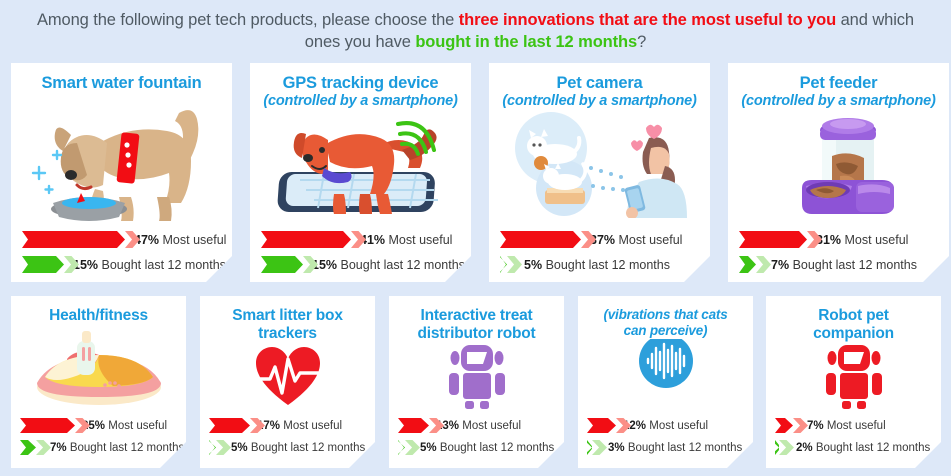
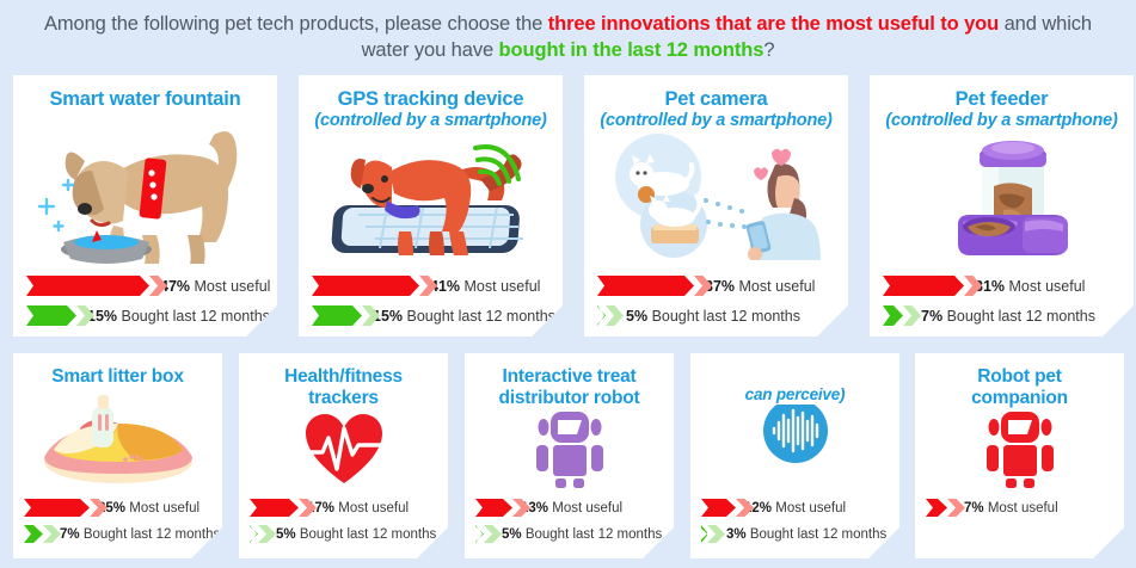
- Among the following pet tech products, please choose the three innovations that are the most useful to you and which ones you have bought in the last 12 months?
+ Among the following pet tech products, please choose the three innovations that are the most useful to you and which water you have bought in the last 12 months?
  Smart water fountain
  7% Most useful
  5% Bought last 12 months
  GPS tracking device
  (controlled by a smartphone)
  1% Most useful
  5% Bought last 12 months
  Pet camera
  (controlled by a smartphone)
  7% Most useful
  5% Bought last 12 months
  Pet feeder
  (controlled by a smartphone)
  1% Most useful
  7% Bought last 12 months
- Health/fitness
+ Smart litter box
  5% Most useful
  7% Bought last 12 month
- Smart litter box
+ Health/fitness
  trackers
  7% Most useful
  5% Bought last 12 months
  Interactive treat
  distributor robot
  3% Most useful
  5% Bought last 12 months
- (vibrations that cats
  can perceive)
  2% Most useful
  3% Bought last 12 months
  Robot pet
  companion
  7% Most useful
- 2% Bought last 12 months
